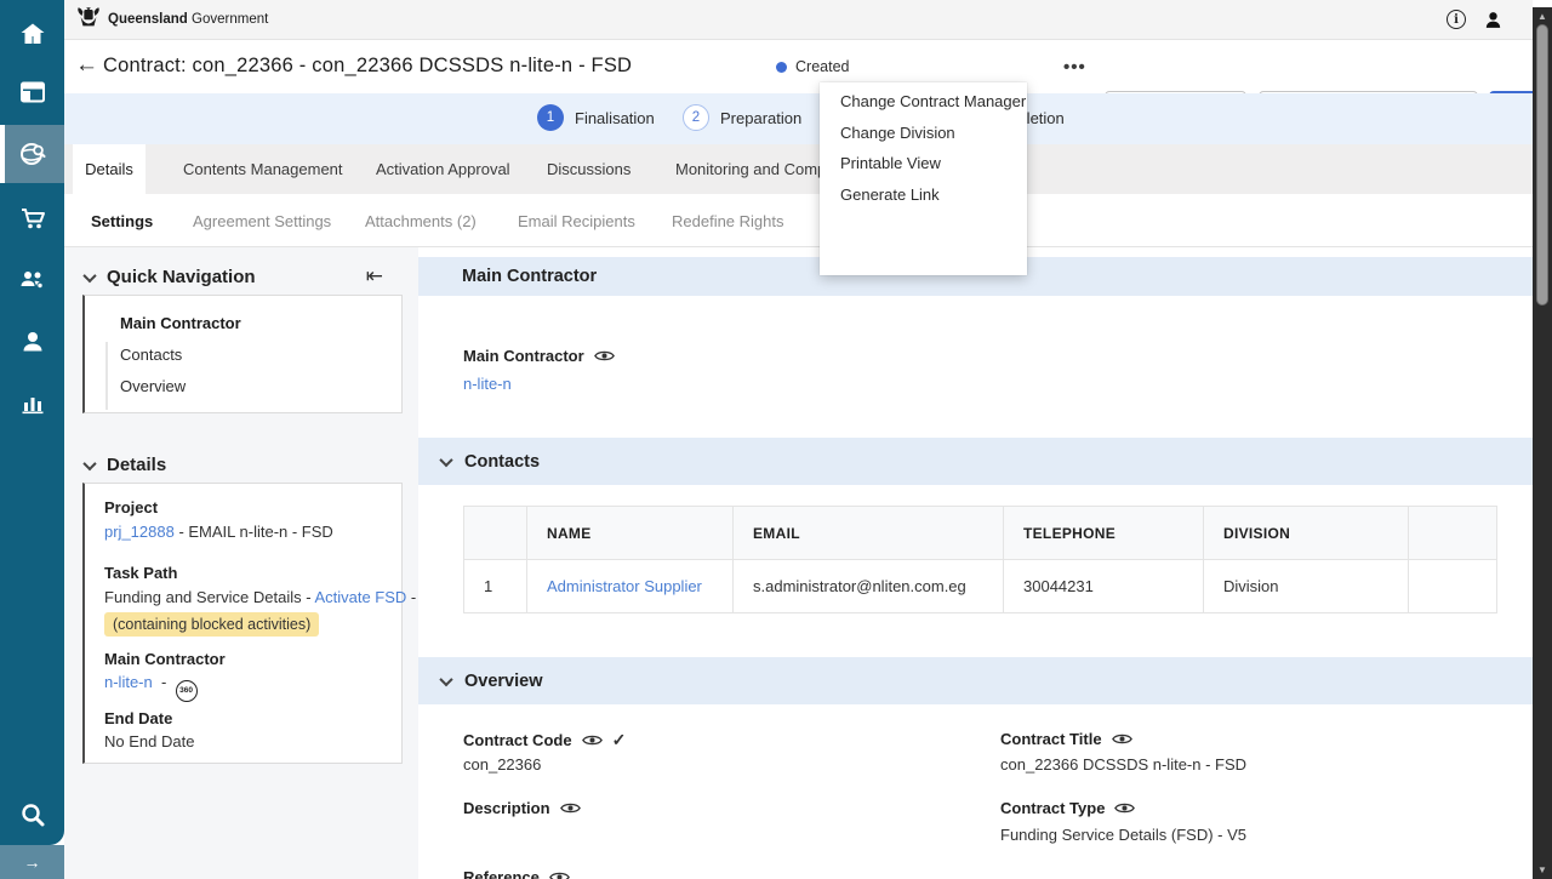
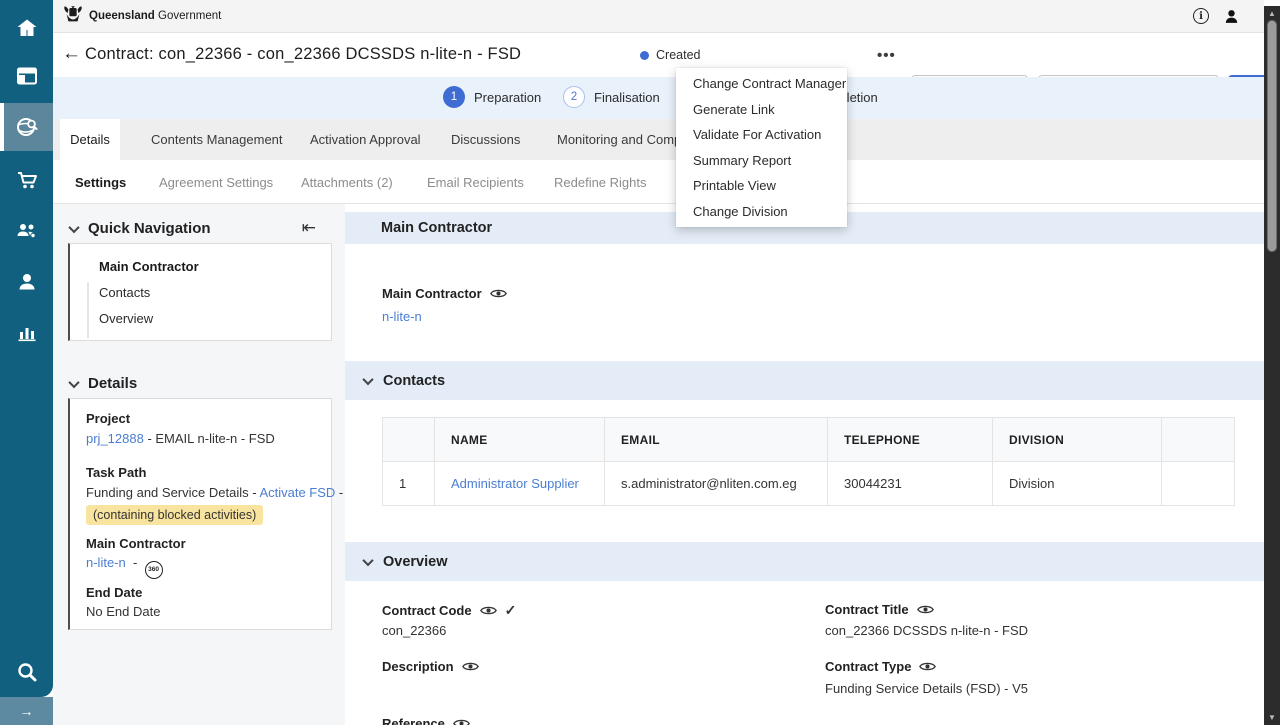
  →
  Queensland Government
  i
  ←
  Contract: con_22366 - con_22366 DCSSDS n-lite-n - FSD
  Created
  •••
  1
- Finalisation
+ Preparation
  2
- Preparation
+ Finalisation
  Details
  Contents Management
  Activation Approval
  Discussions
  Settings
  Agreement Settings
  Attachments (2)
  Email Recipients
  Redefine Rights
  Quick Navigation
  ⇤
  Main Contractor
  Contacts
  Overview
  Details
  Project
  prj_12888 - EMAIL n-lite-n - FSD
  Task Path
  Funding and Service Details - Activate FSD -
  (containing blocked activities)
  Main Contractor
  n-lite-n -
  End Date
  No End Date
  Main Contractor
  Main Contractor
  n-lite-n
  Contacts
  	NAME	EMAIL	TELEPHONE	DIVISION
  1	Administrator Supplier	s.administrator@nliten.com.eg	30044231	Division
  Overview
  Contract Code
  ✓
  con_22366
  Contract Title
  con_22366 DCSSDS n-lite-n - FSD
  Description
  Contract Type
  Funding Service Details (FSD) - V5
  Reference
  Change Contract Manager
- Change Division
+ Generate Link
+ Validate For Activation
+ Summary Report
  Printable View
- Generate Link
+ Change Division
  ▲
  ▼
